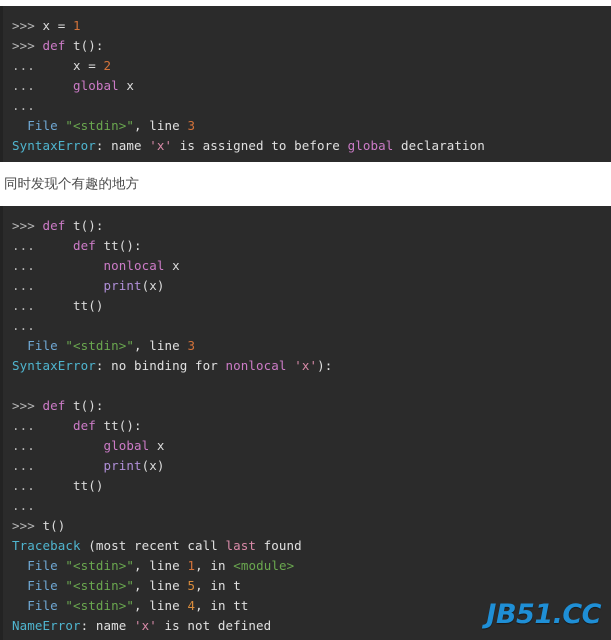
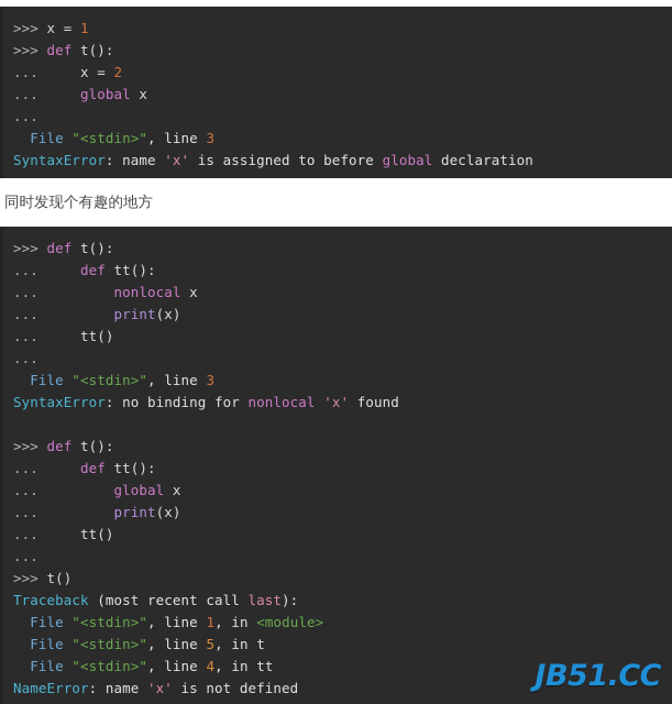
  >>> x = 1
  >>> def t():
  ... x = 2
  ... global x
  ...
  File "<stdin>", line 3
  SyntaxError: name 'x' is assigned to before global declaration
  同时发现个有趣的地方
  >>> def t():
  ... def tt():
  ... nonlocal x
  ... print(x)
  ... tt()
  ...
  File "<stdin>", line 3
- SyntaxError: no binding for nonlocal 'x'):
+ SyntaxError: no binding for nonlocal 'x' found
  >>> def t():
  ... def tt():
  ... global x
  ... print(x)
  ... tt()
  ...
  >>> t()
- Traceback (most recent call last found
+ Traceback (most recent call last):
  File "<stdin>", line 1, in <module>
  File "<stdin>", line 5, in t
  File "<stdin>", line 4, in tt
  NameError: name 'x' is not defined
  JB51.CC
